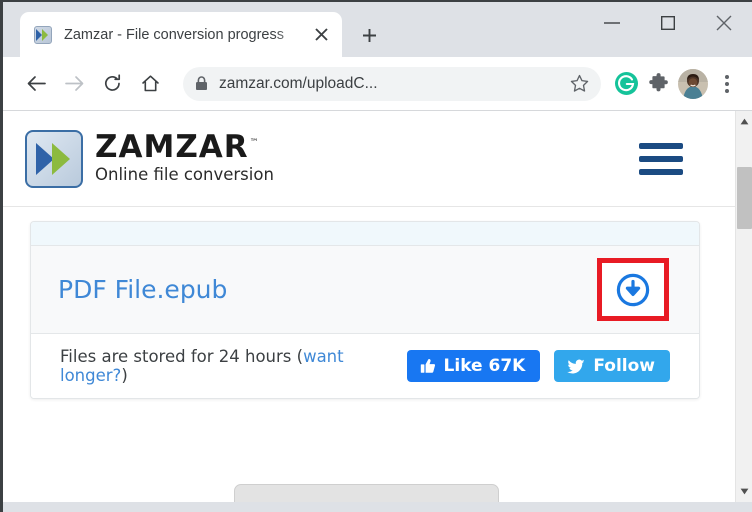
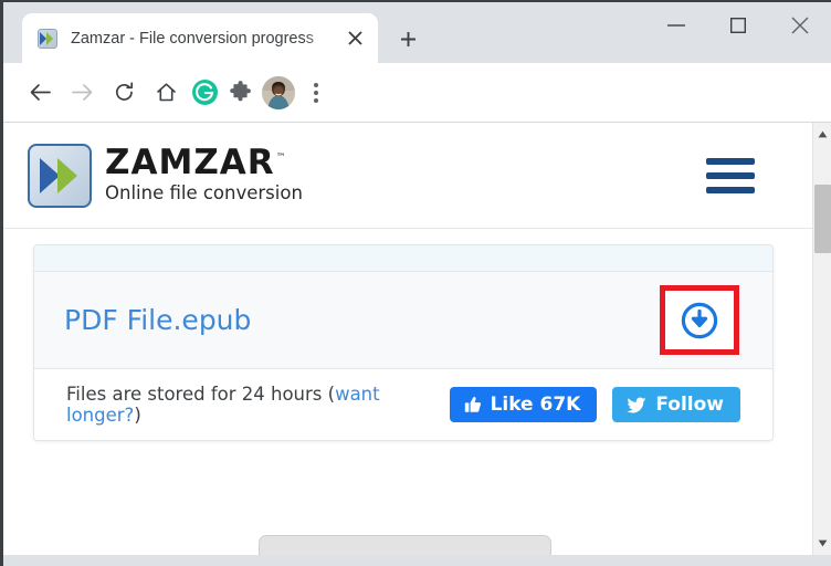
  Zamzar - File conversion progress
- zamzar.com/uploadC...
  ZAMZAR™
  Online file conversion
  PDF File.epub
  Files are stored for 24 hours (want longer?)
  Like 67K
  Follow
